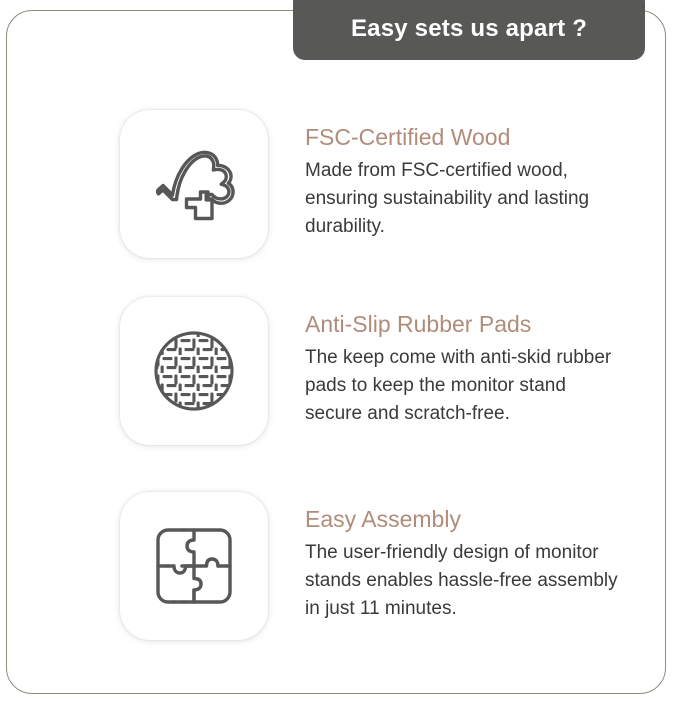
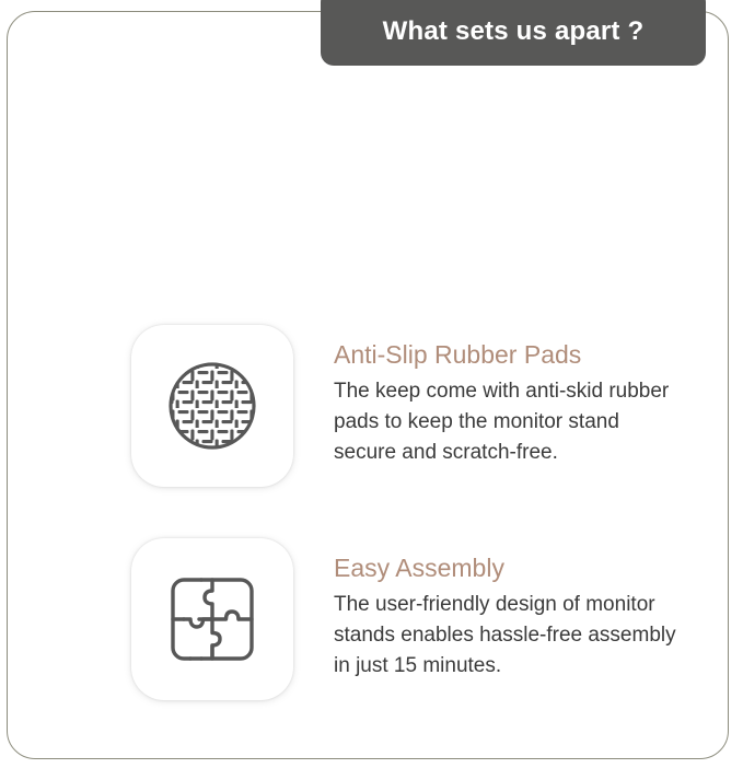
- Easy sets us apart ?
+ What sets us apart ?
- FSC-Certified Wood
- Made from FSC-certified wood, ensuring sustainability and lasting durability.
  Anti-Slip Rubber Pads
  The keep come with anti-skid rubber pads to keep the monitor stand secure and scratch-free.
  Easy Assembly
- The user-friendly design of monitor stands enables hassle-free assembly in just 11 minutes.
+ The user-friendly design of monitor stands enables hassle-free assembly in just 15 minutes.
